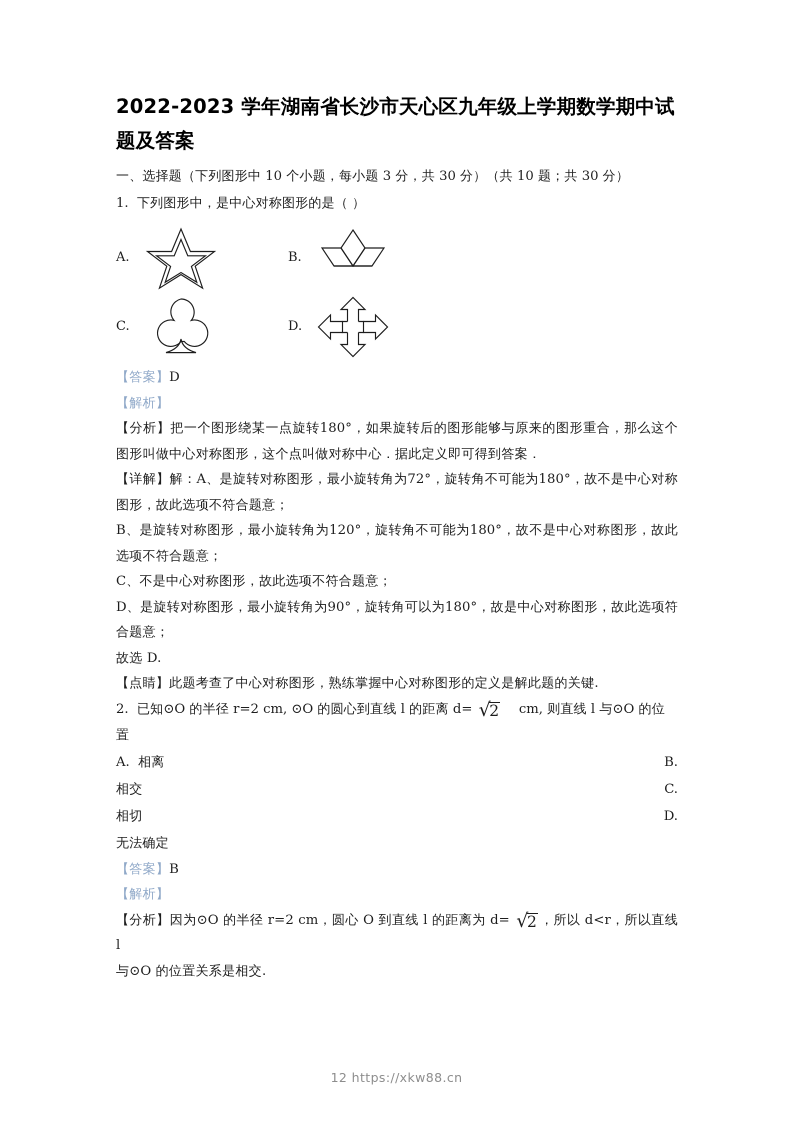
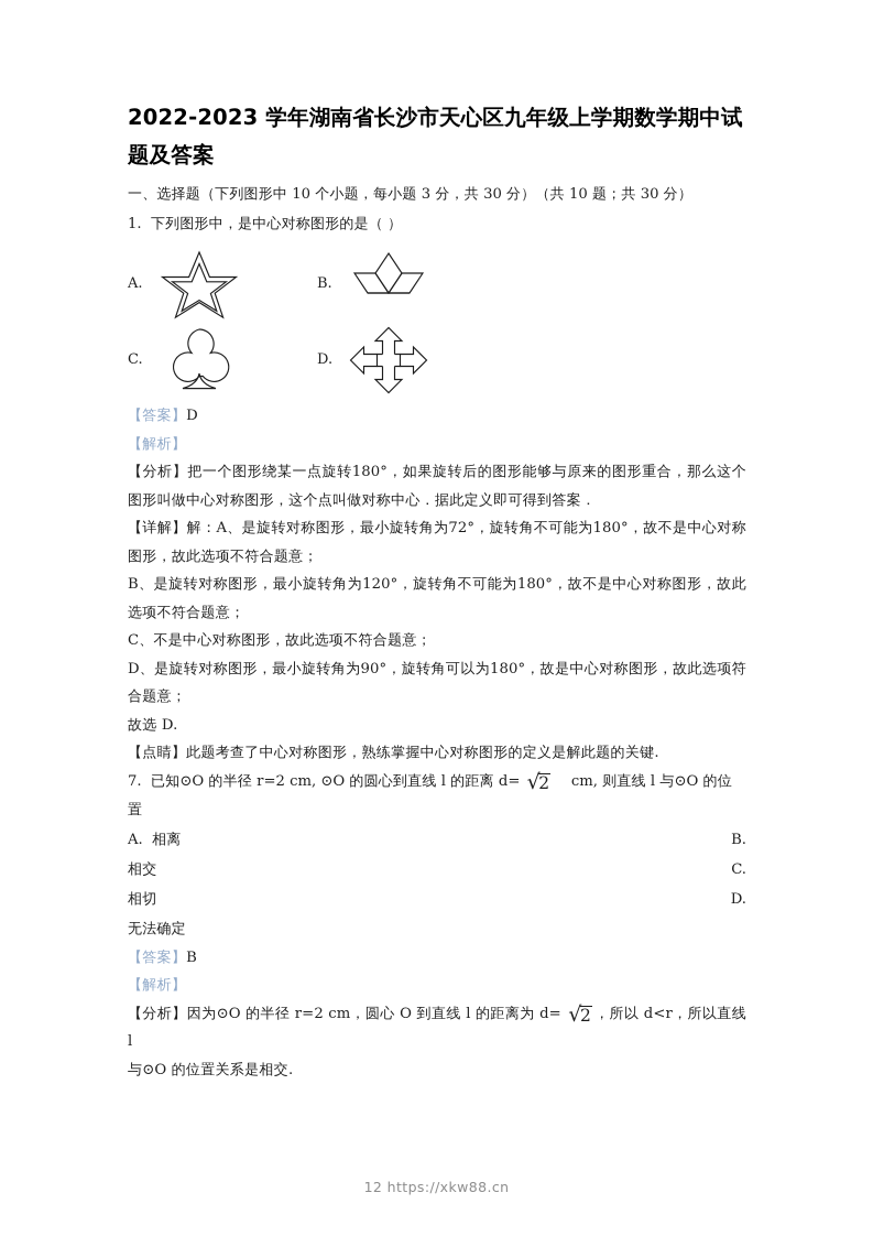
  2022-2023 学年湖南省长沙市天心区九年级上学期数学期中试题及答案
  一、选择题（下列图形中 10 个小题，每小题 3 分，共 30 分）（共 10 题；共 30 分）
  1. 下列图形中，是中心对称图形的是（ ）
  A.
  B.
  C.
  D.
  【答案】D
  【解析】
  【分析】把一个图形绕某一点旋转180°，如果旋转后的图形能够与原来的图形重合，那么这个图形叫做中心对称图形，这个点叫做对称中心．据此定义即可得到答案．
  【详解】解：A、是旋转对称图形，最小旋转角为72°，旋转角不可能为180°，故不是中心对称图形，故此选项不符合题意；
  B、是旋转对称图形，最小旋转角为120°，旋转角不可能为180°，故不是中心对称图形，故此选项不符合题意；
  C、不是中心对称图形，故此选项不符合题意；
  D、是旋转对称图形，最小旋转角为90°，旋转角可以为180°，故是中心对称图形，故此选项符合题意；
  故选 D.
  【点睛】此题考查了中心对称图形，熟练掌握中心对称图形的定义是解此题的关键.
- 2. 已知⊙O 的半径 r=2 cm, ⊙O 的圆心到直线 l 的距离 d= √2 cm, 则直线 l 与⊙O 的位置
+ 7. 已知⊙O 的半径 r=2 cm, ⊙O 的圆心到直线 l 的距离 d= √2 cm, 则直线 l 与⊙O 的位置
  A. 相离
  B.
  相交
  C.
  相切
  D.
  无法确定
  【答案】B
  【解析】
  【分析】因为⊙O 的半径 r=2 cm，圆心 O 到直线 l 的距离为 d= √2 ，所以 d<r，所以直线 l
  与⊙O 的位置关系是相交.
  12 https://xkw88.cn
